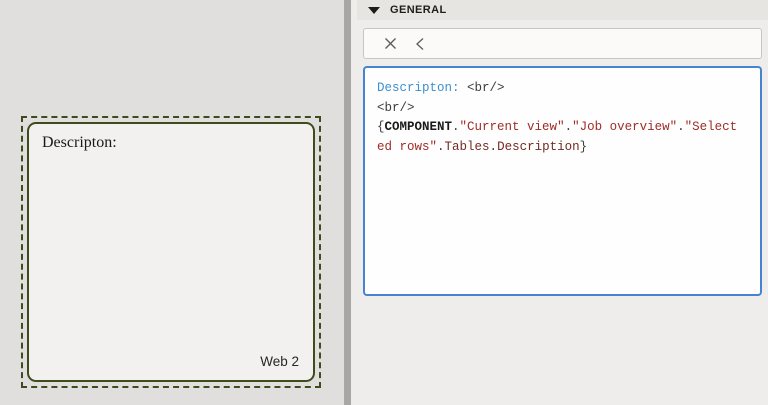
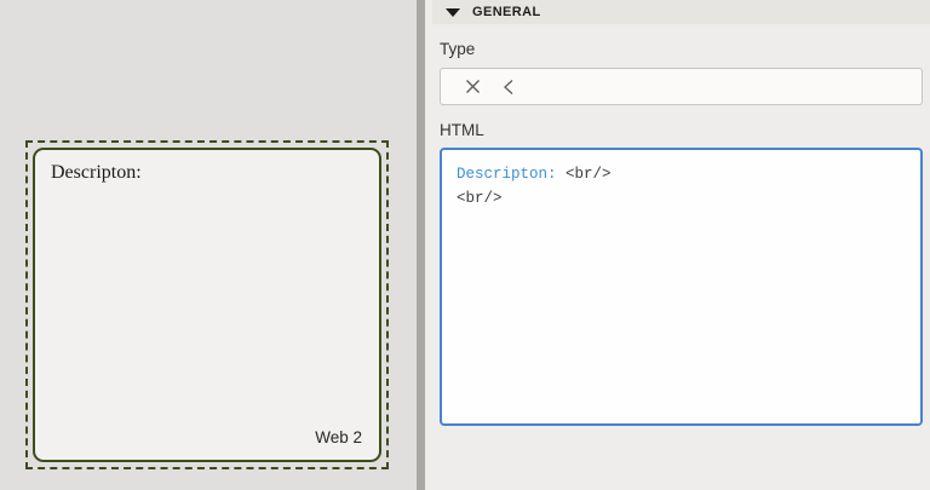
  Descripton:
  Web 2
  GENERAL
+ Type
+ HTML
  Descripton: <br/>
  <br/>
- {COMPONENT."Current view"."Job overview"."Select
- ed rows".Tables.Description}
